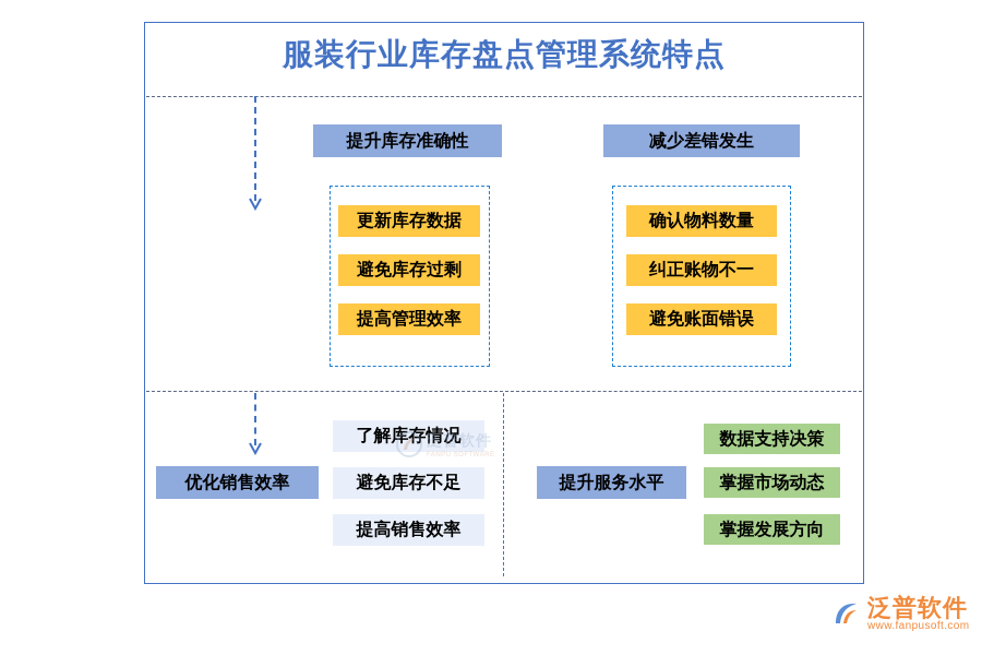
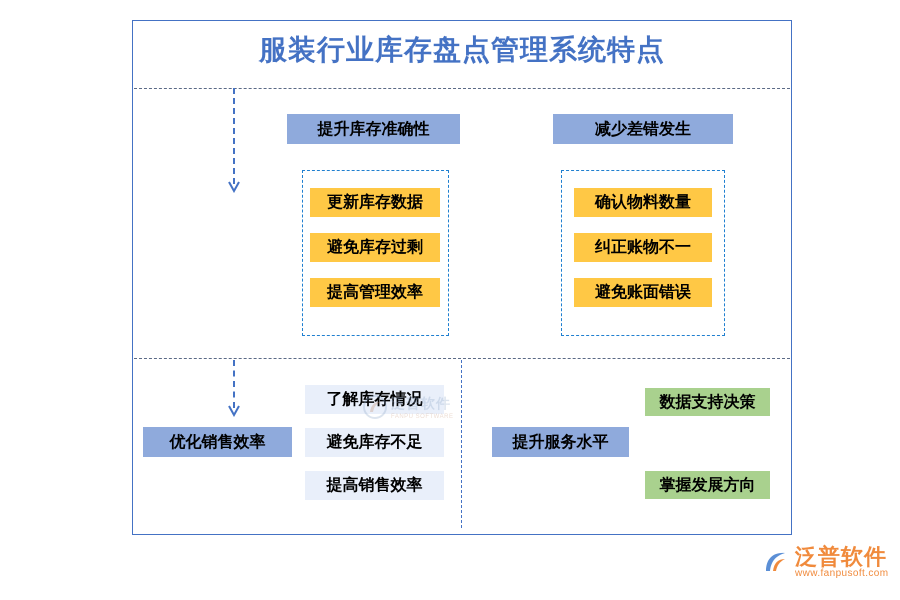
  服装行业库存盘点管理系统特点
  提升库存准确性
  更新库存数据
  避免库存过剩
  提高管理效率
  减少差错发生
  确认物料数量
  纠正账物不一
  避免账面错误
  优化销售效率
  了解库存情况
  避免库存不足
  提高销售效率
  提升服务水平
  数据支持决策
- 掌握市场动态
  掌握发展方向
  泛普软件
  泛普软件
  www.fanpusoft.com
